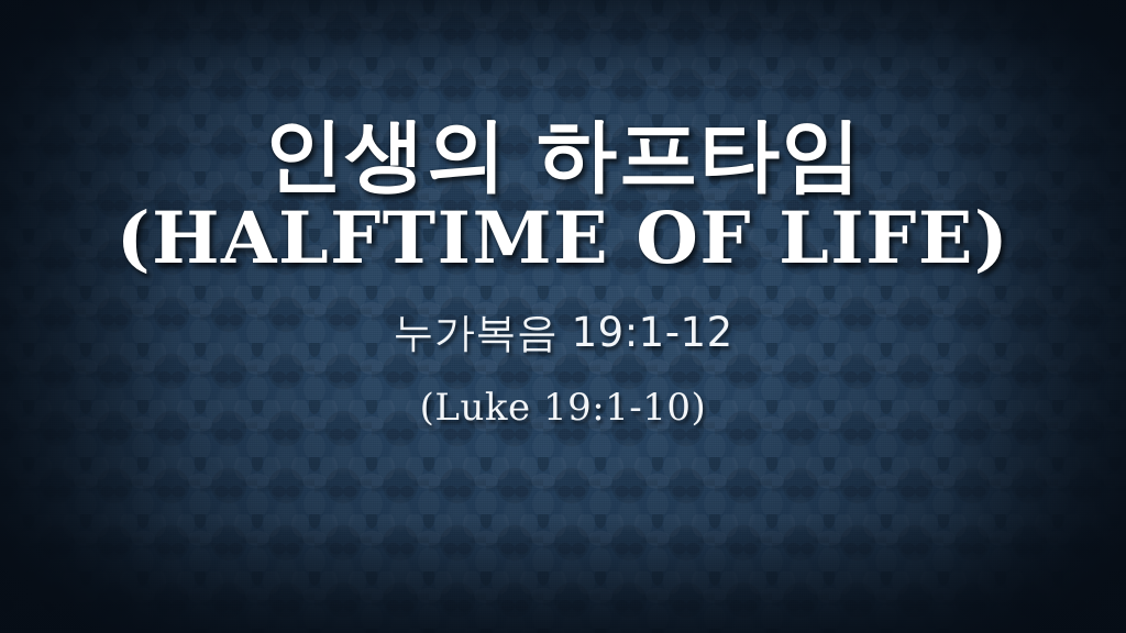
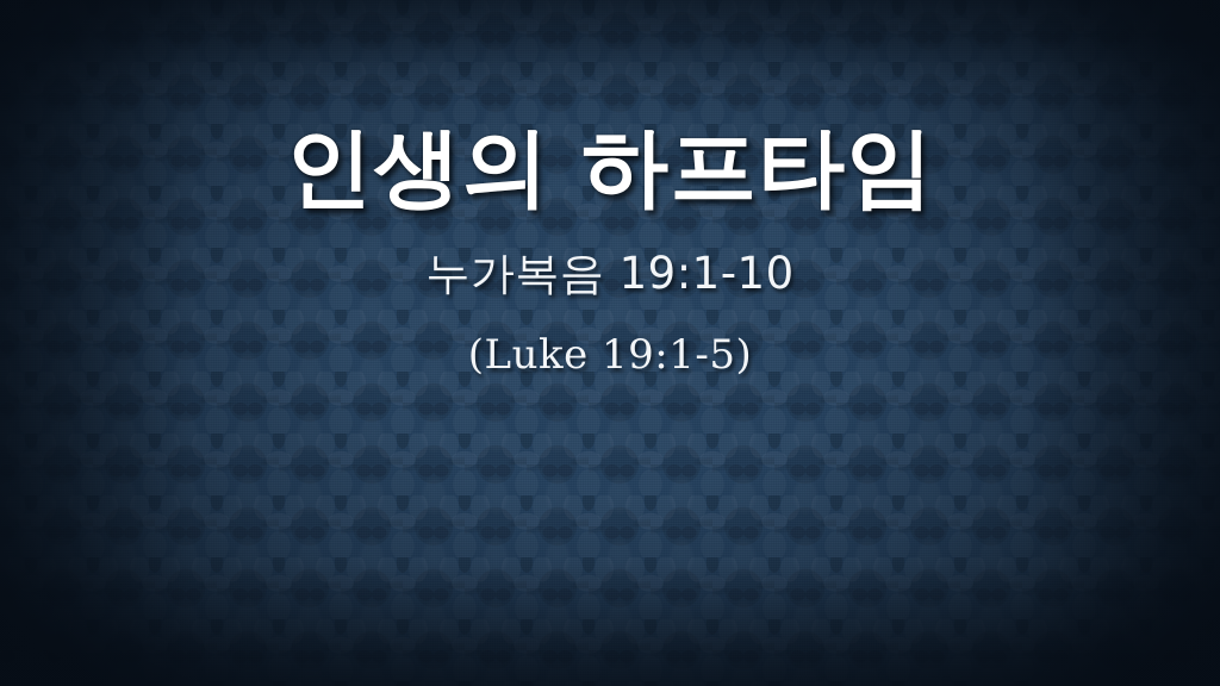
  인생의 하프타임
- (HALFTIME OF LIFE)
- 누가복음 19:1-12
+ 누가복음 19:1-10
- (Luke 19:1-10)
+ (Luke 19:1-5)
